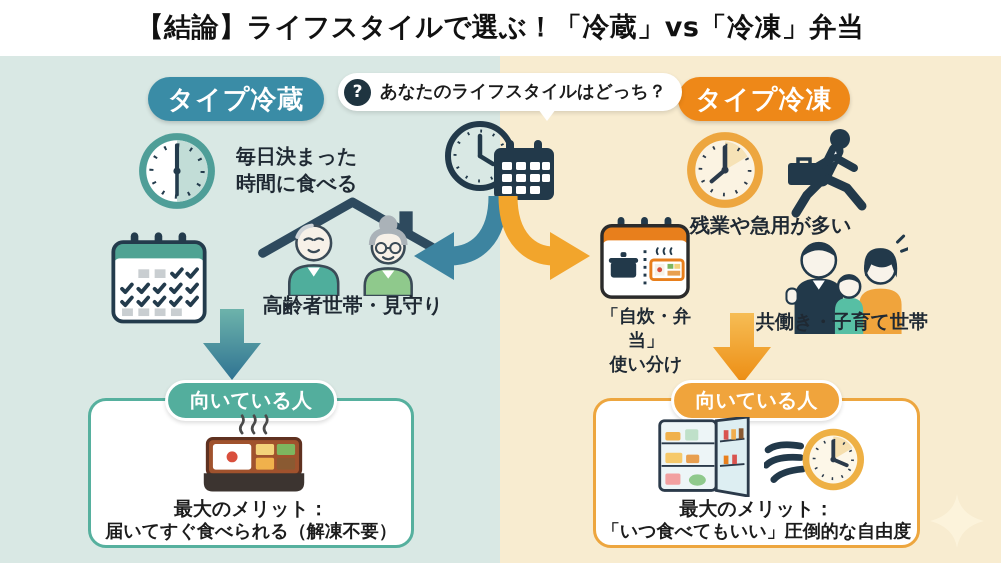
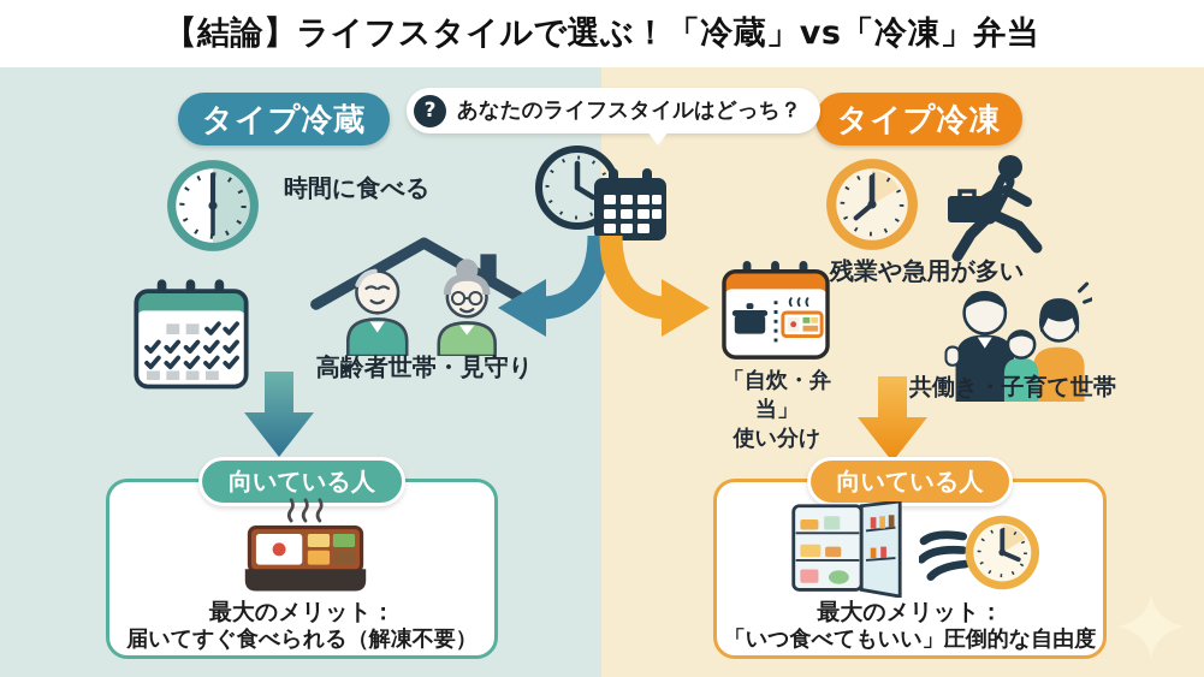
  【結論】ライフスタイルで選ぶ！「冷蔵」vs「冷凍」弁当
  タイプ冷蔵
  タイプ冷凍
  ?
  あなたのライフスタイルはどっち？
- 毎日決まった
  時間に食べる
  高齢者世帯・見守り
  残業や急用が多い
  「自炊・弁当」
  使い分け
  共働き・子育て世帯
  向いている人
  最大のメリット：
  届いてすぐ食べられる（解凍不要）
  向いている人
  最大のメリット：
  「いつ食べてもいい」圧倒的な自由度
